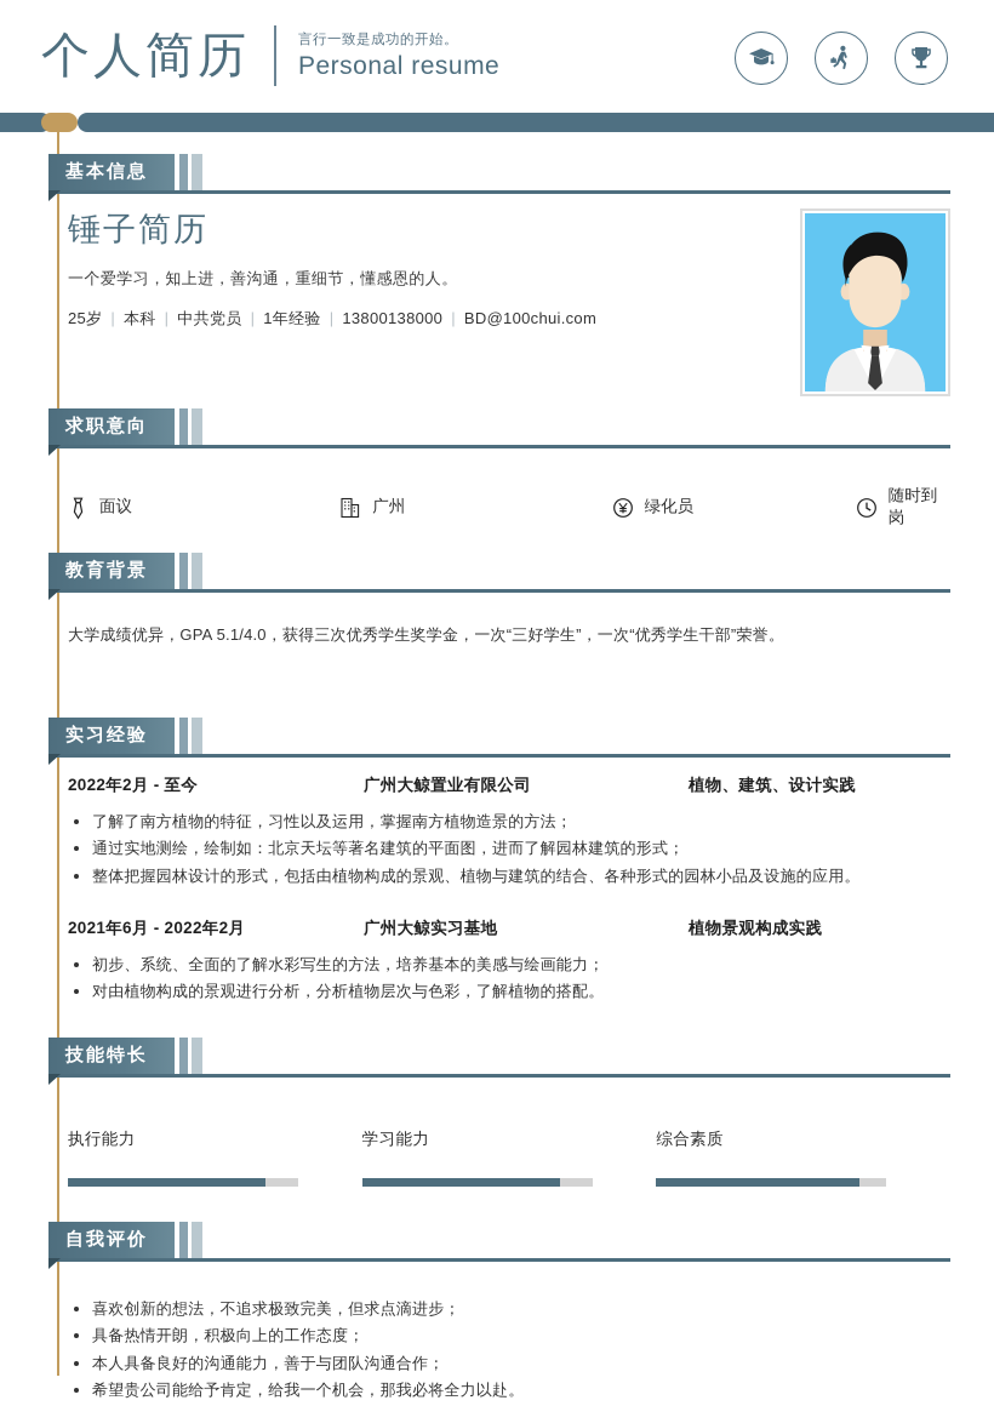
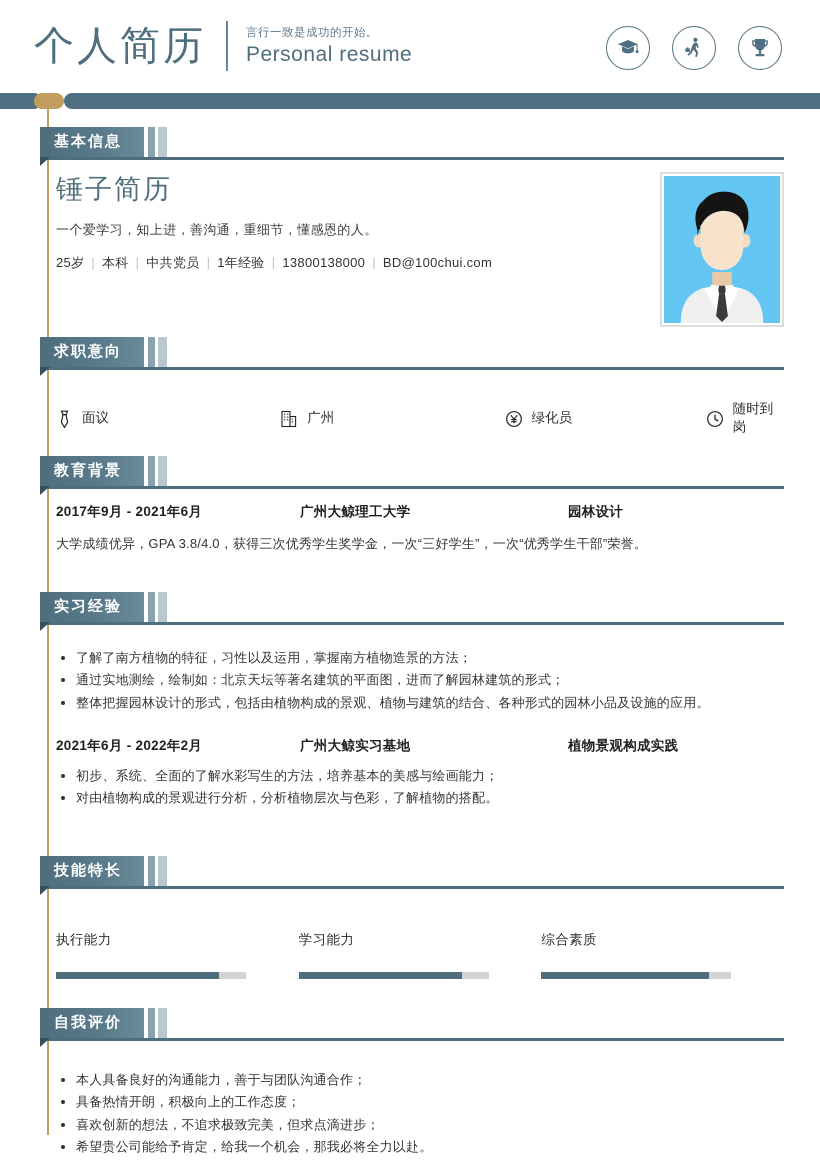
  个人简历
  言行一致是成功的开始。
  Personal resume
  基本信息
  锤子简历
  一个爱学习，知上进，善沟通，重细节，懂感恩的人。
  25岁 | 本科 | 中共党员 | 1年经验 | 13800138000 | BD@100chui.com
  求职意向
  面议
  广州
  绿化员
  随时到岗
  教育背景
+ 2017年9月 - 2021年6月
+ 广州大鲸理工大学
+ 园林设计
- 大学成绩优异，GPA 5.1/4.0，获得三次优秀学生奖学金，一次“三好学生”，一次“优秀学生干部”荣誉。
+ 大学成绩优异，GPA 3.8/4.0，获得三次优秀学生奖学金，一次“三好学生”，一次“优秀学生干部”荣誉。
  实习经验
- 2022年2月 - 至今
- 广州大鲸置业有限公司
- 植物、建筑、设计实践
  了解了南方植物的特征，习性以及运用，掌握南方植物造景的方法；
  通过实地测绘，绘制如：北京天坛等著名建筑的平面图，进而了解园林建筑的形式；
  整体把握园林设计的形式，包括由植物构成的景观、植物与建筑的结合、各种形式的园林小品及设施的应用。
  2021年6月 - 2022年2月
  广州大鲸实习基地
  植物景观构成实践
  初步、系统、全面的了解水彩写生的方法，培养基本的美感与绘画能力；
  对由植物构成的景观进行分析，分析植物层次与色彩，了解植物的搭配。
  技能特长
  执行能力
  学习能力
  综合素质
  自我评价
- 喜欢创新的想法，不追求极致完美，但求点滴进步；
+ 本人具备良好的沟通能力，善于与团队沟通合作；
  具备热情开朗，积极向上的工作态度；
- 本人具备良好的沟通能力，善于与团队沟通合作；
+ 喜欢创新的想法，不追求极致完美，但求点滴进步；
  希望贵公司能给予肯定，给我一个机会，那我必将全力以赴。
